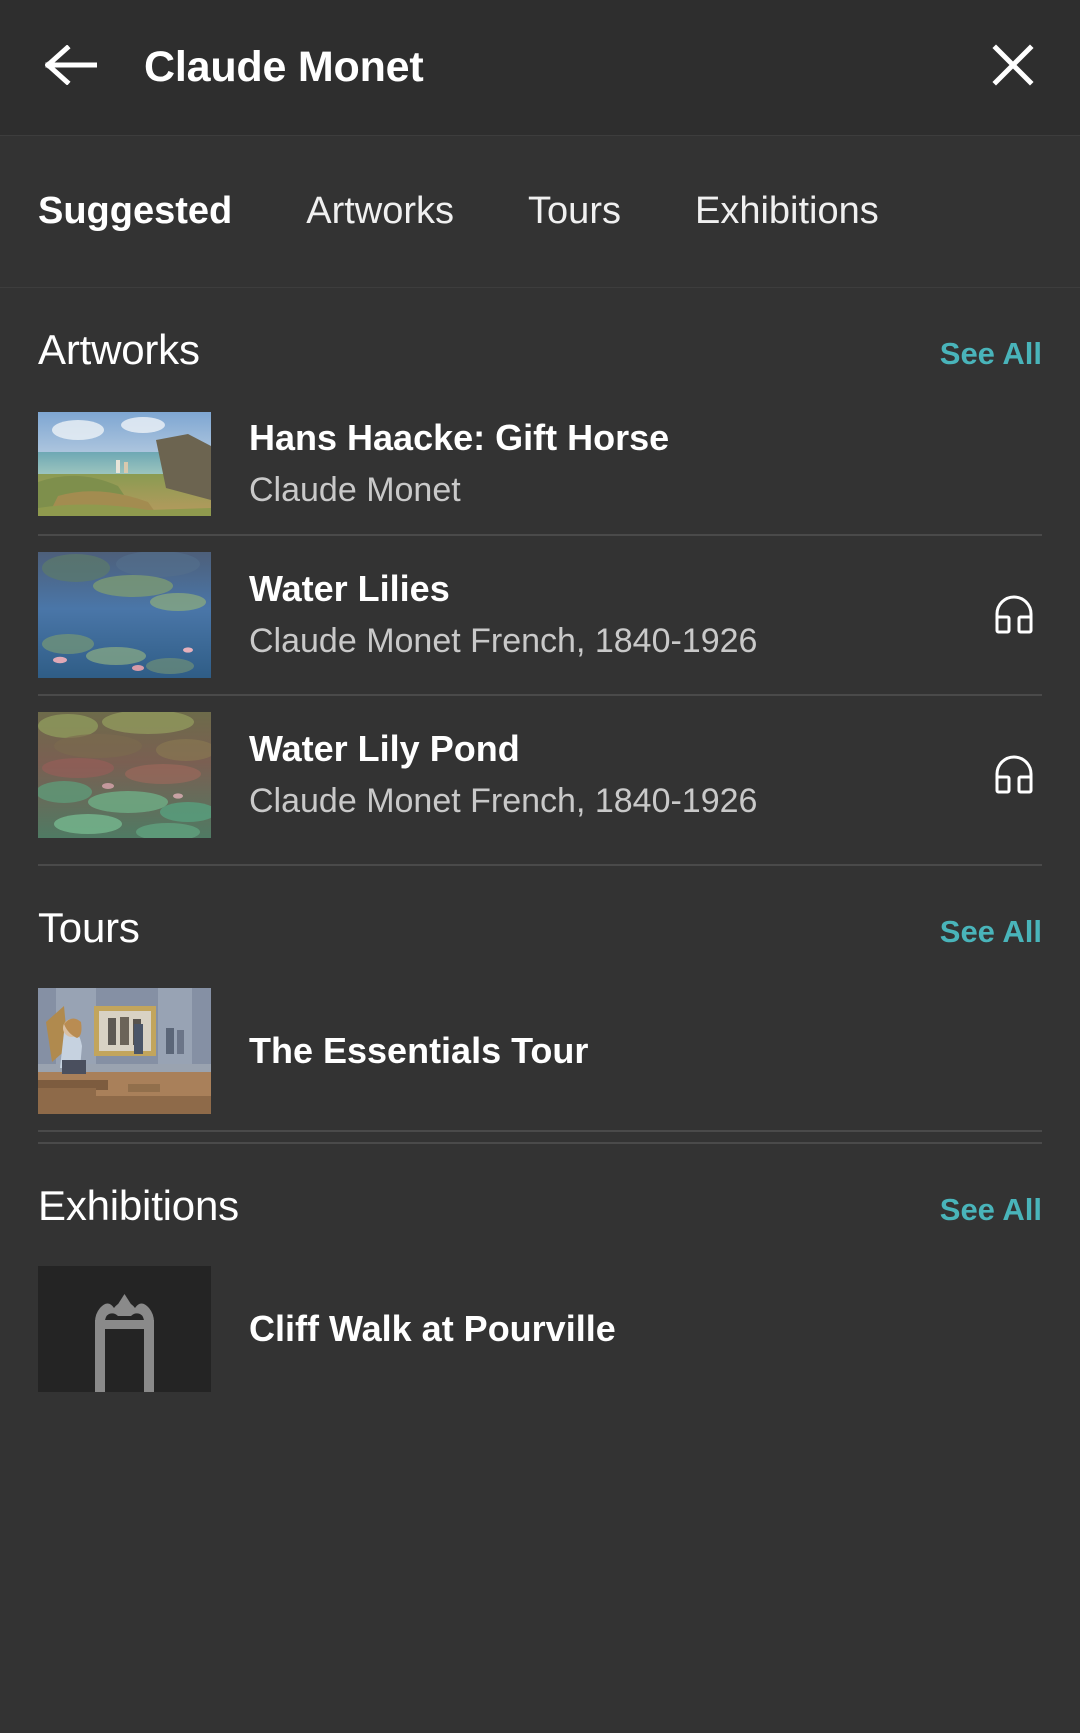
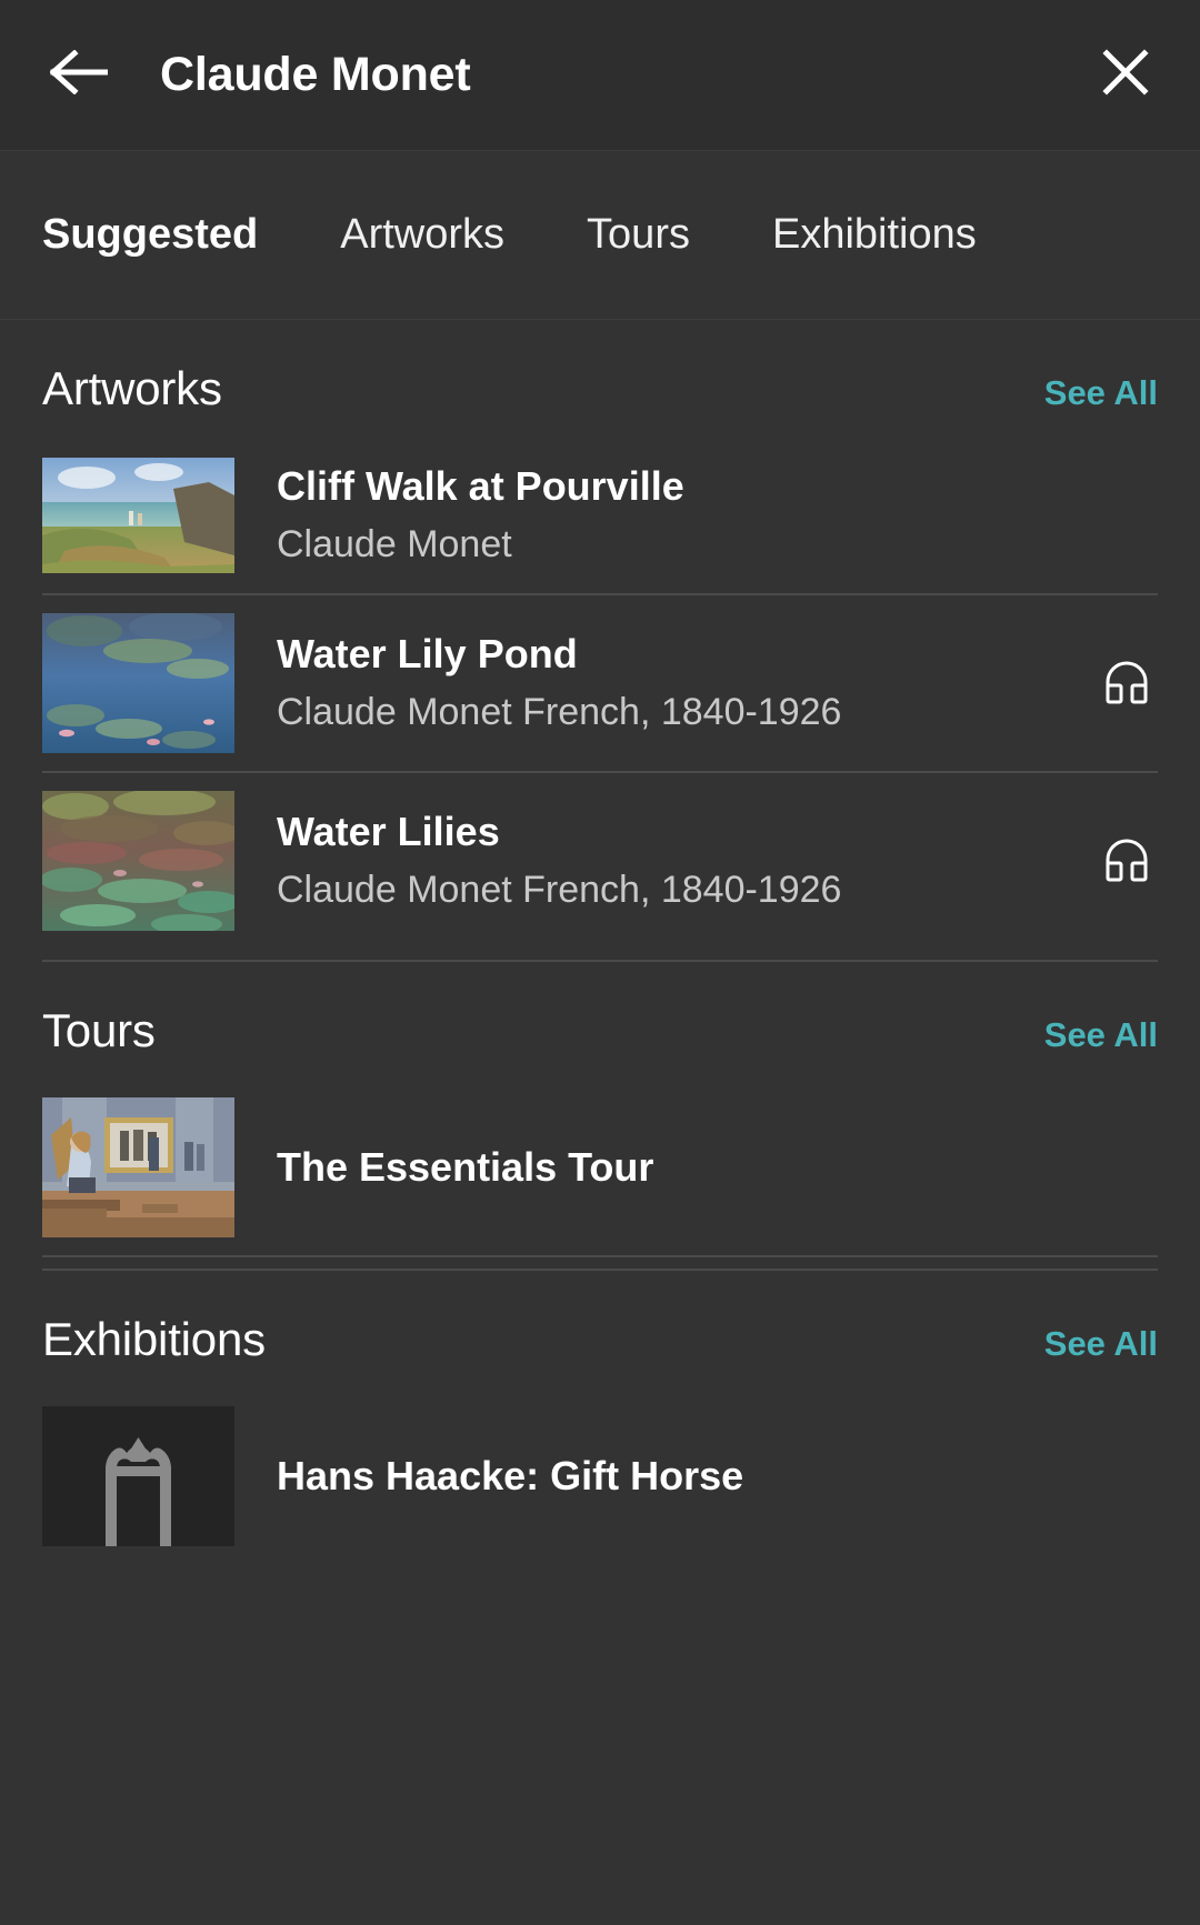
  Claude Monet
  Suggested
  Artworks
  Tours
  Exhibitions
  Artworks
  See All
- Hans Haacke: Gift Horse
+ Cliff Walk at Pourville
  Claude Monet
- Water Lilies
+ Water Lily Pond
  Claude Monet French, 1840-1926
- Water Lily Pond
+ Water Lilies
  Claude Monet French, 1840-1926
  Tours
  See All
  The Essentials Tour
  Exhibitions
  See All
- Cliff Walk at Pourville
+ Hans Haacke: Gift Horse
